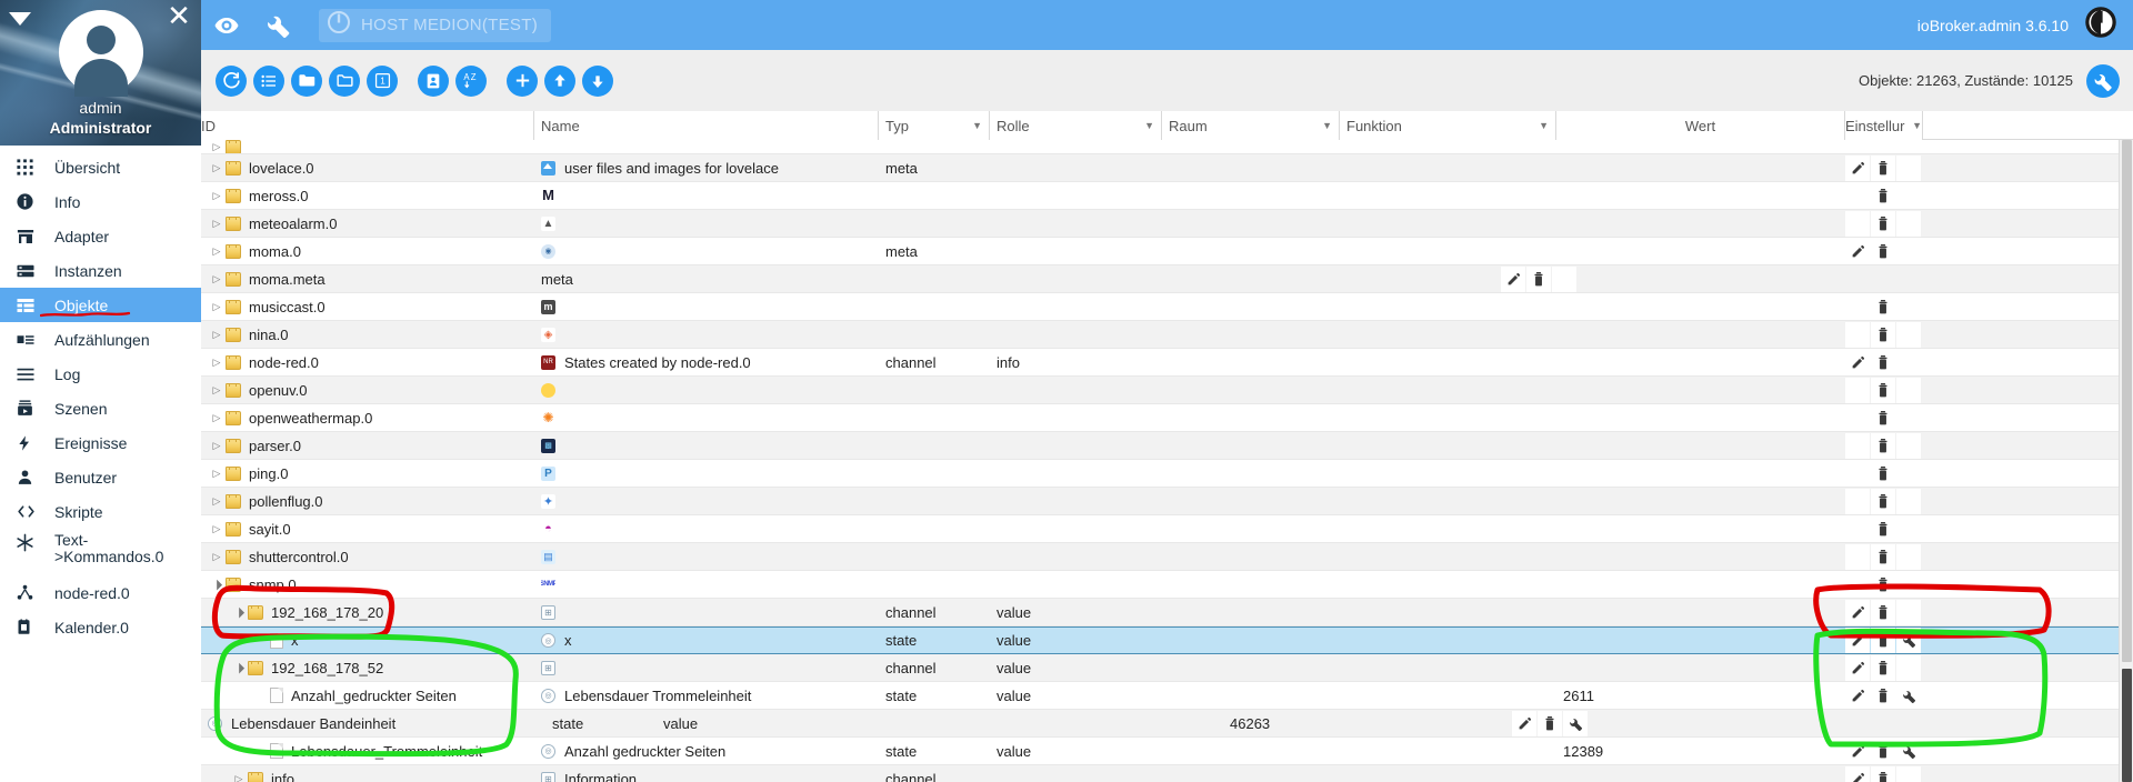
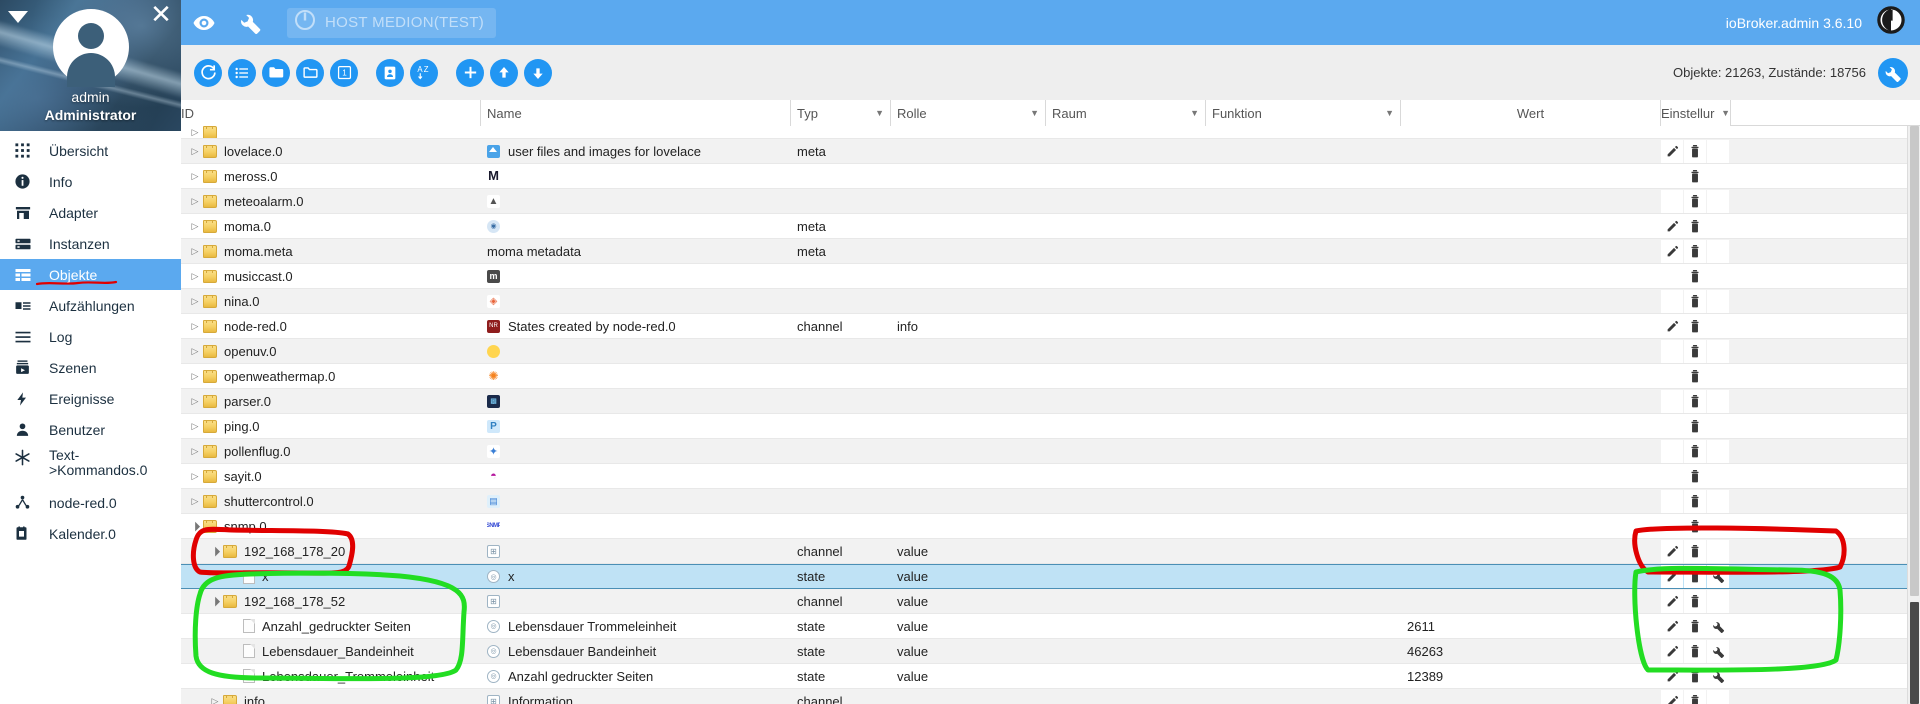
  ✕
  admin
  Administrator
  Übersicht
  Info
  Adapter
  Instanzen
  Objekte
  Aufzählungen
  Log
  Szenen
  Ereignisse
  Benutzer
- Skripte
  Text-
  >Kommandos.0
  node-red.0
  Kalender.0
  HOST MEDION(TEST)
  ioBroker.admin 3.6.10
  1
  A
  Z
- Objekte: 21263, Zustände: 10125
+ Objekte: 21263, Zustände: 18756
  ID
  Name
  Typ
  ▼
  Rolle
  ▼
  Raum
  ▼
  Funktion
  ▼
  Wert
  Einstellur
  ▼
  ▷
  ▷
  lovelace.0
  user files and images for lovelace
  meta
  ▷
  meross.0
  M
  ▷
  meteoalarm.0
  ▲
  ▷
  moma.0
  meta
  ▷
  moma.meta
+ moma metadata
  meta
  ▷
  musiccast.0
  m
  ▷
  nina.0
  ◈
  ▷
  node-red.0
  States created by node-red.0
  channel
  info
  ▷
  openuv.0
  ▷
  openweathermap.0
  ✺
  ▷
  parser.0
  ▷
  ping.0
  P
  ▷
  pollenflug.0
  ✦
  ▷
  sayit.0
  ◓
  ▷
  shuttercontrol.0
  ▤
  snmp.0
  192_168_178_20
  ⊞
  channel
  value
  x
  x
  state
  value
  192_168_178_52
  ⊞
  channel
  value
  Anzahl_gedruckter Seiten
  Lebensdauer Trommeleinheit
  state
  value
  2611
+ Lebensdauer_Bandeinheit
  Lebensdauer Bandeinheit
  state
  value
  46263
  Anzahl gedruckter Seiten
  state
  value
  12389
  ▷
  info
  ⊞
  Information
  channel
